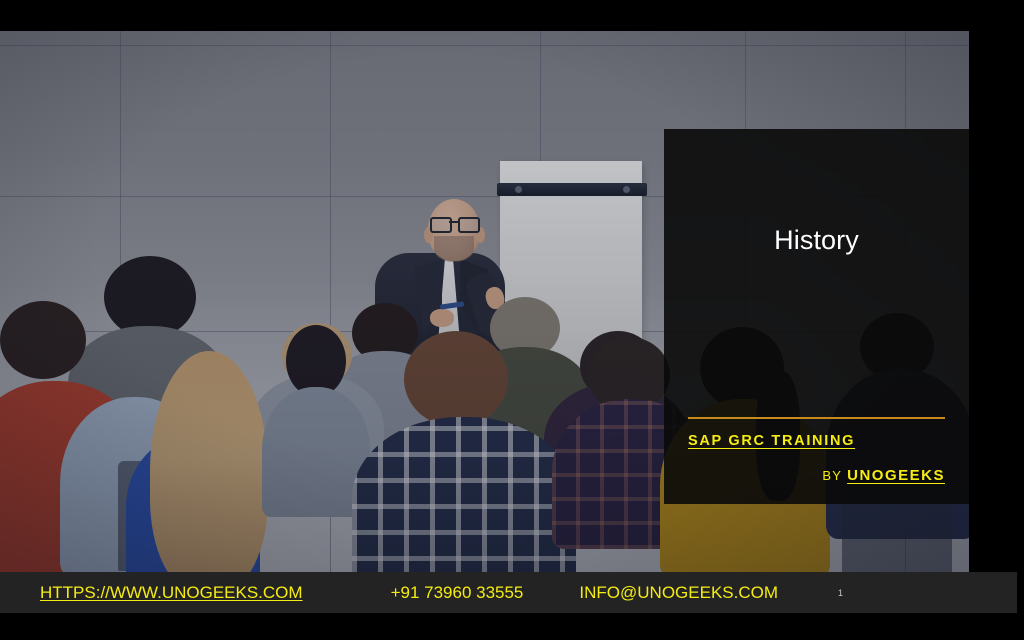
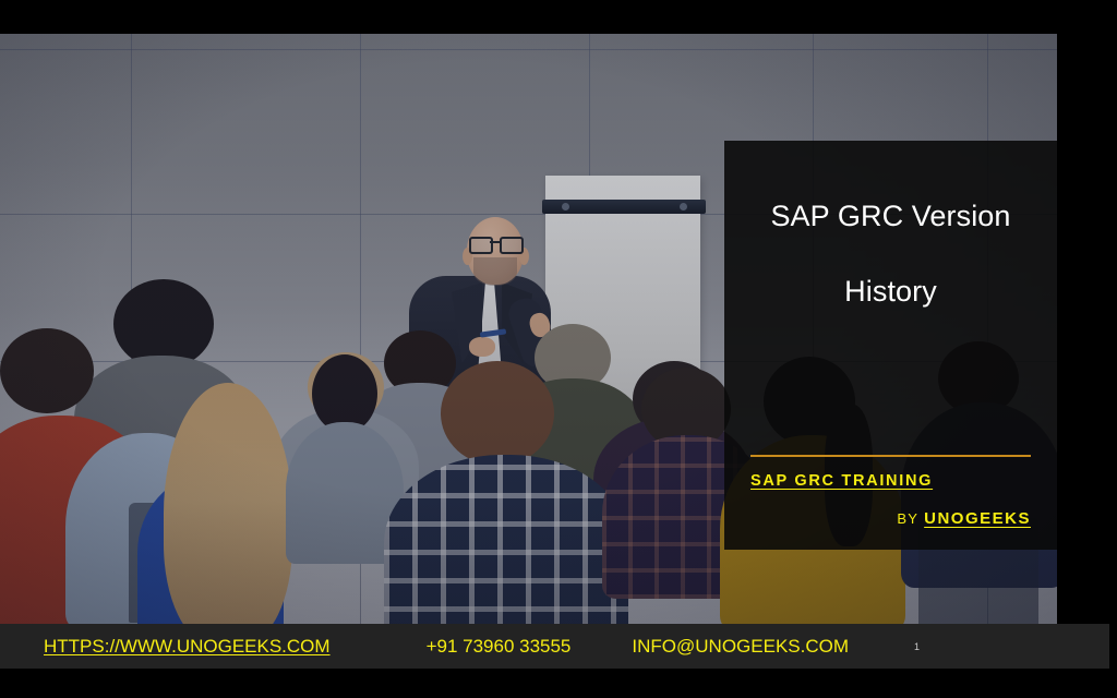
+ SAP GRC Version
  History
  SAP GRC TRAINING
  BY UNOGEEKS
  HTTPS://WWW.UNOGEEKS.COM
  +91 73960 33555
  INFO@UNOGEEKS.COM
  1
